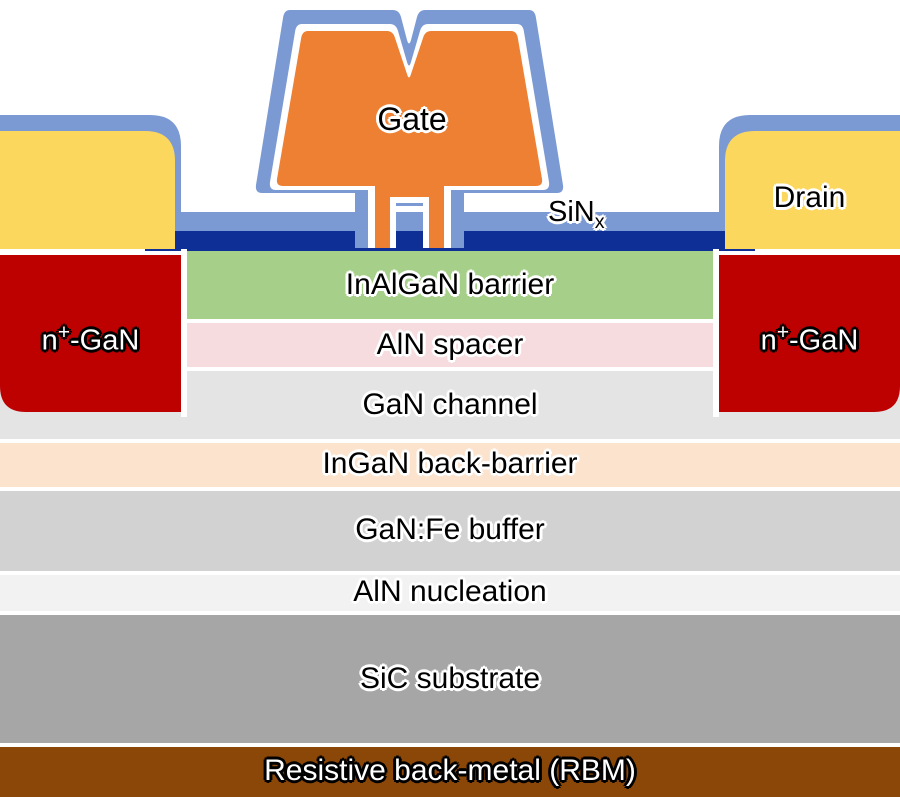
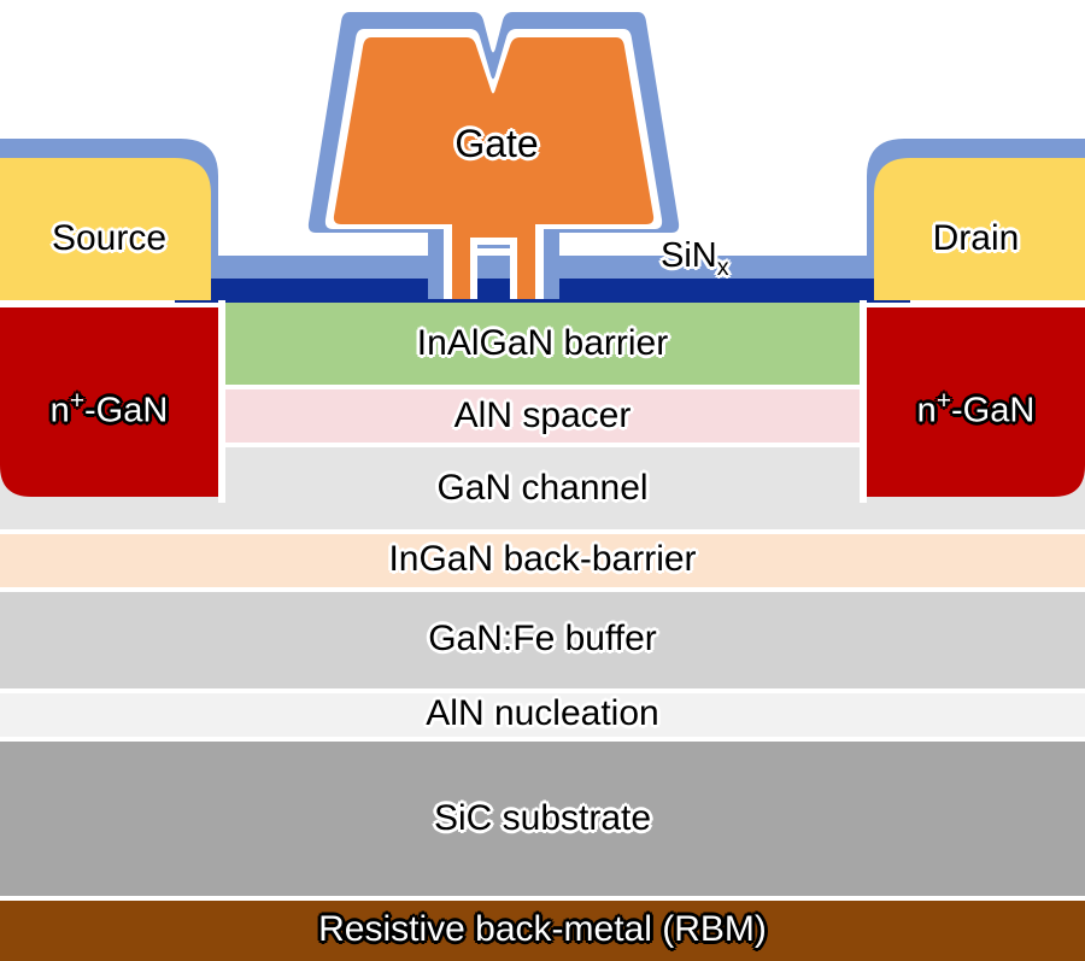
+ Source
  Drain
  Gate
  n+-GaN
  n+-GaN
  SiNx
  InAlGaN barrier
  AlN spacer
  GaN channel
  InGaN back-barrier
  GaN:Fe buffer
  AlN nucleation
  SiC substrate
  Resistive back-metal (RBM)
